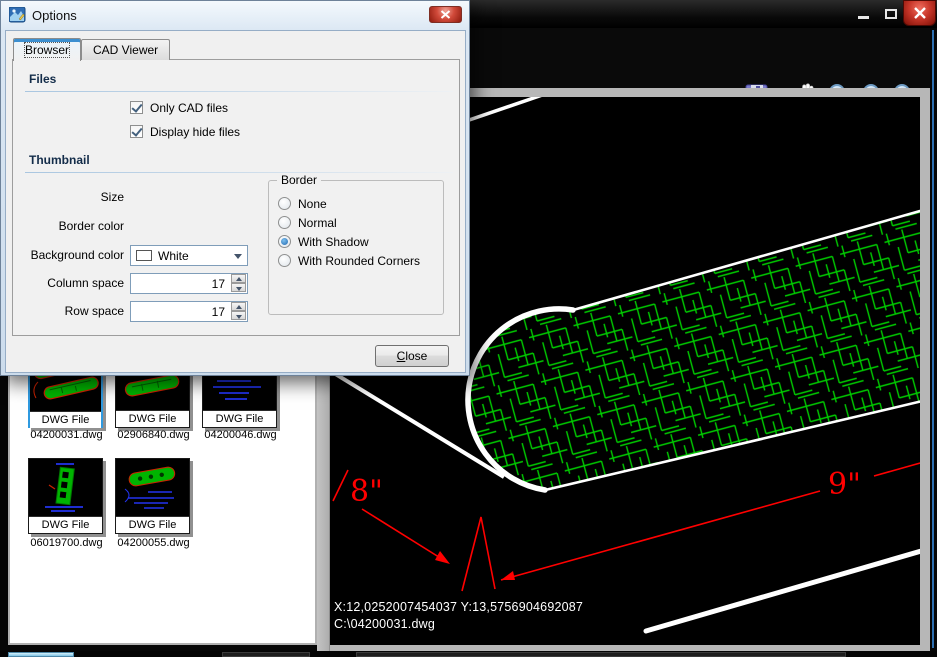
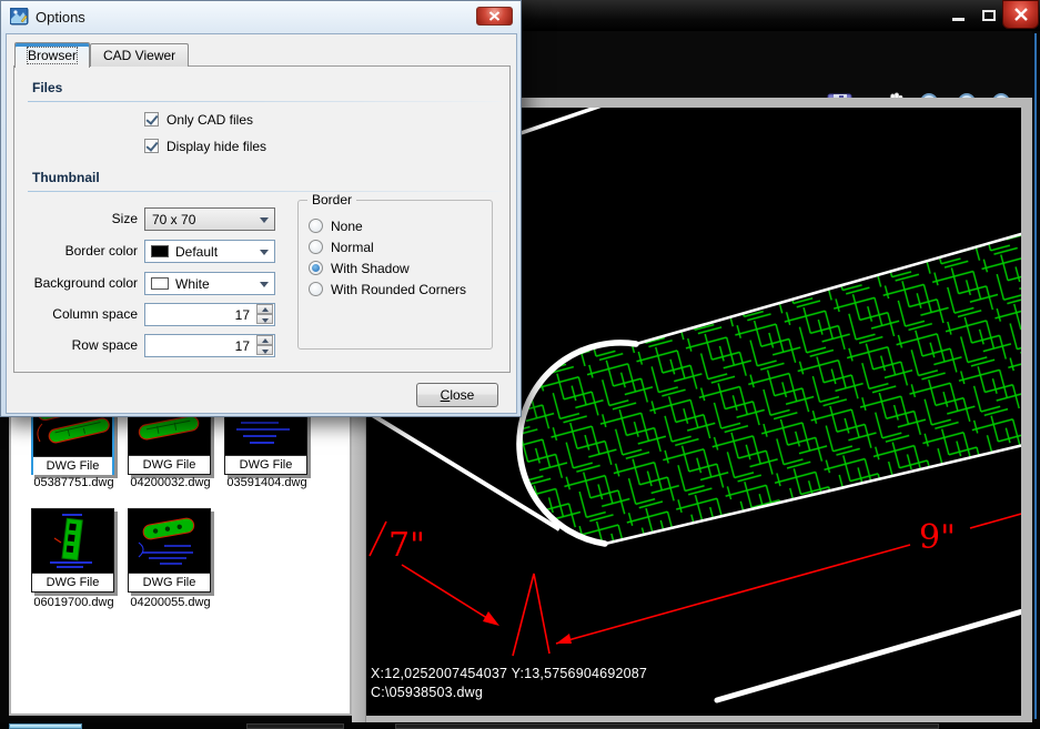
  DWG File
  DWG File
  DWG File
- 04200031.dwg
+ 05387751.dwg
- 02906840.dwg
+ 04200032.dwg
- 04200046.dwg
+ 03591404.dwg
  DWG File
  DWG File
  06019700.dwg
  04200055.dwg
- 8"
+ 7"
  9"
  X:12,0252007454037 Y:13,5756904692087
- C:\04200031.dwg
+ C:\05938503.dwg
  Options
  Browser
  CAD Viewer
  Files
  Only CAD files
  Display hide files
  Thumbnail
  Size
+ 70 x 70
  Border color
+ Default
  Background color
  White
  Column space
  17
  Row space
  17
  Border
  None
  Normal
  With Shadow
  With Rounded Corners
  Close
